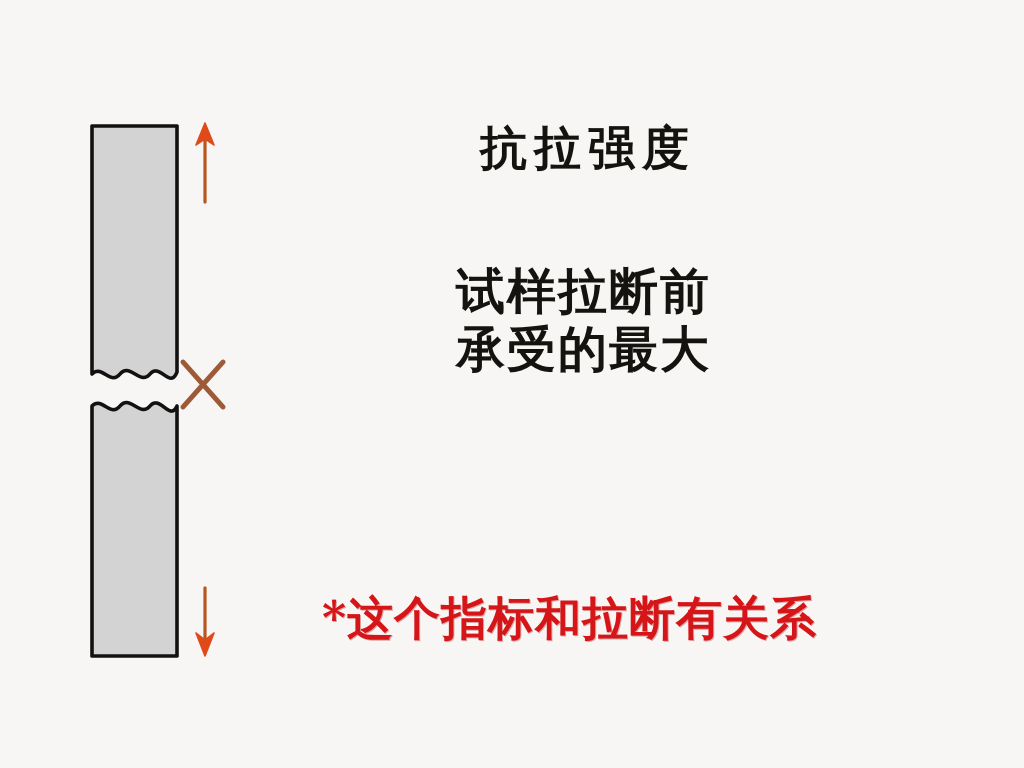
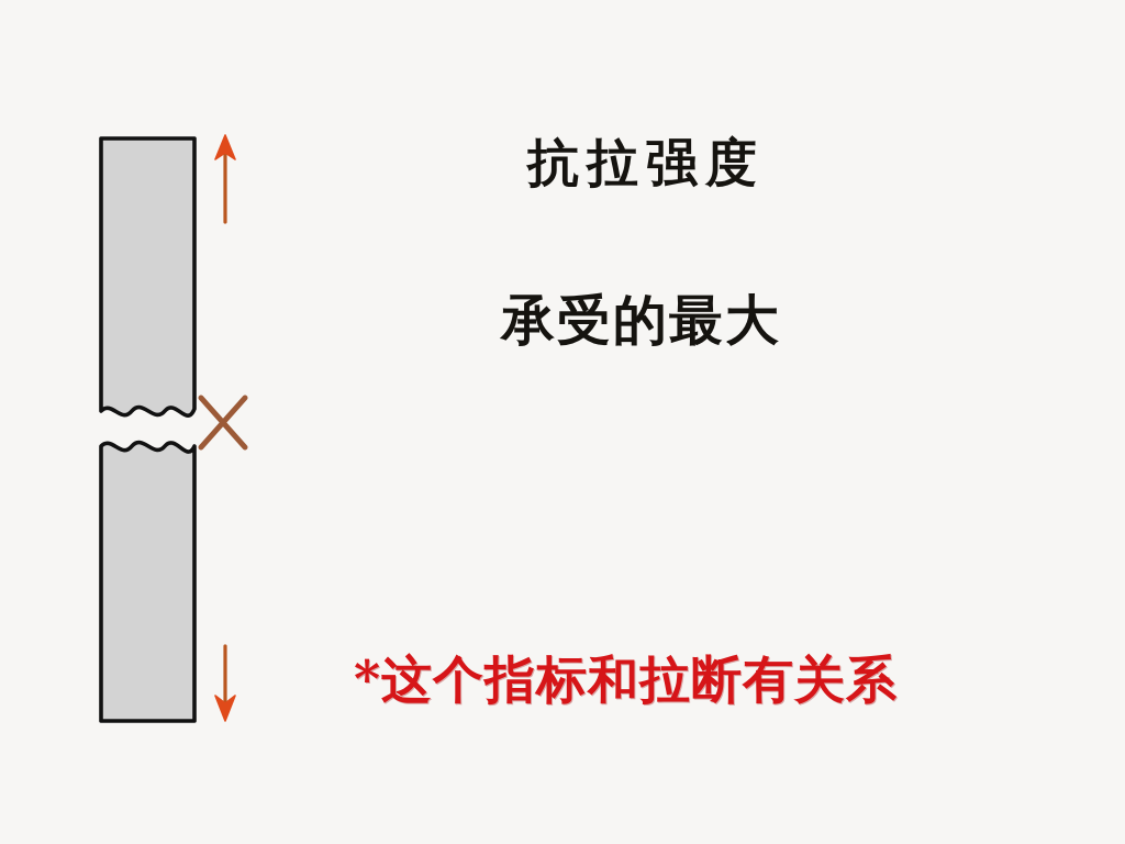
  抗拉强度
- 试样拉断前
  承受的最大
  *这个指标和拉断有关系
